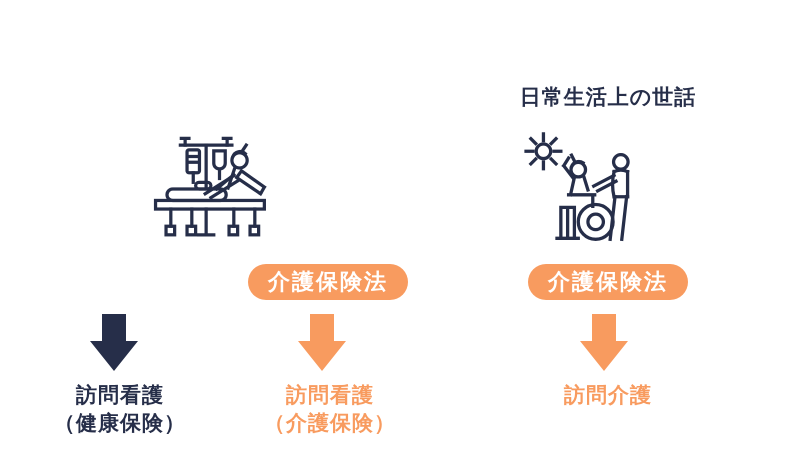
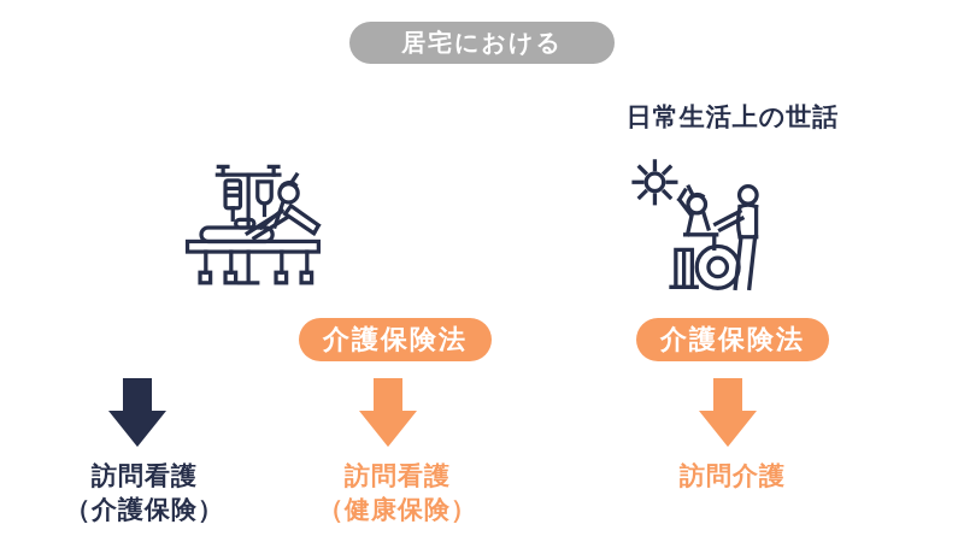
+ 居宅における
  日常生活上の世話
  介護保険法
  介護保険法
  訪問看護
- （健康保険）
+ （介護保険）
  訪問看護
- （介護保険）
+ （健康保険）
  訪問介護
